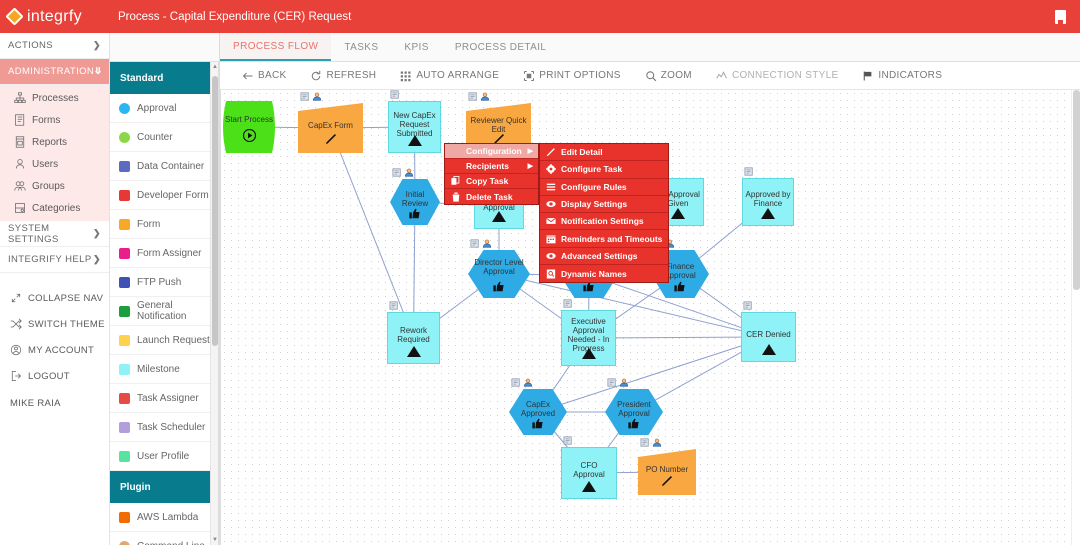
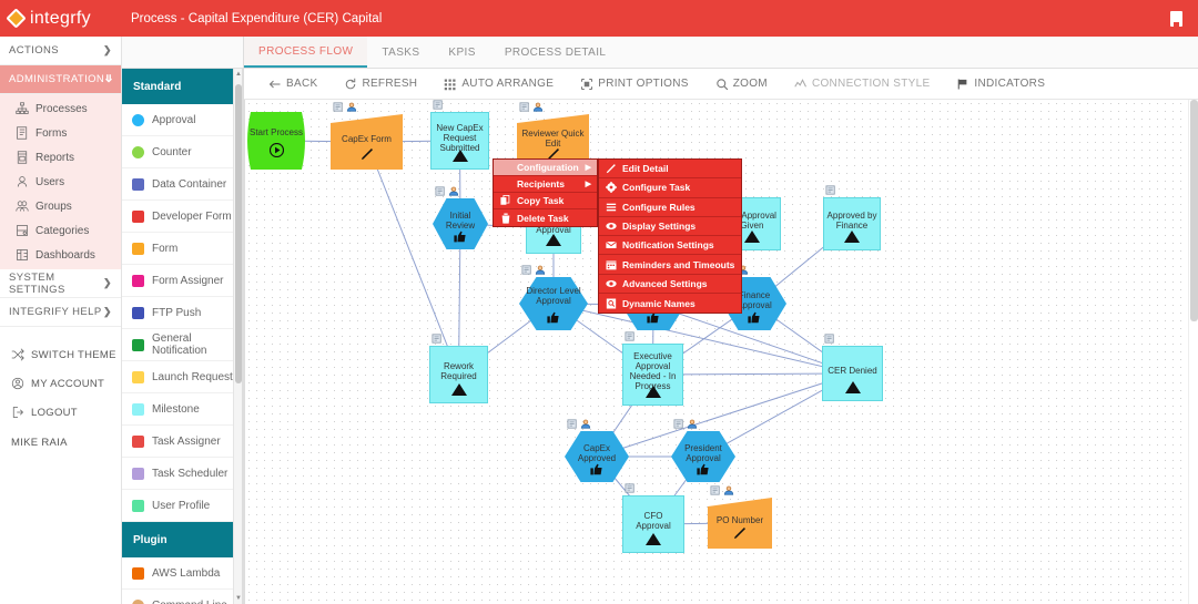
  integrfy
- Process - Capital Expenditure (CER) Request
+ Process - Capital Expenditure (CER) Capital
  ACTIONS
  ❯
  ADMINISTRATION
  ⤋
  Processes
  Forms
  Reports
  Users
  Groups
  Categories
+ Dashboards
  SYSTEM SETTINGS
  ❯
  INTEGRIFY HELP
  ❯
- COLLAPSE NAV
  SWITCH THEME
  MY ACCOUNT
  LOGOUT
  MIKE RAIA
  Standard
  Approval
  Counter
  Data Container
  Developer Form
  Form
  Form Assigner
  FTP Push
  General Notification
  Launch Request
  Milestone
  Task Assigner
  Task Scheduler
  User Profile
  Plugin
  AWS Lambda
  PROCESS FLOW
  TASKS
  KPIS
  PROCESS DETAIL
  BACK
  REFRESH
  AUTO ARRANGE
  PRINT OPTIONS
  ZOOM
  CONNECTION STYLE
  INDICATORS
  Start Process
  CapEx Form
  New CapEx Request Submitted
  Reviewer Quick Edit
  Initial Review
  Approval Given
  Approved by Finance
  Director Level Approval
  inance pproval
  Rework Required
  Executive Approval Needed - In Progress
  CER Denied
  CapEx Approved
  President Approval
  CFO Approval
  PO Number
  Configuration
  Recipients
  Copy Task
  Delete Task
  Edit Detail
  Configure Task
  Configure Rules
  Display Settings
  Notification Settings
  Reminders and Timeouts
  Advanced Settings
  Dynamic Names
